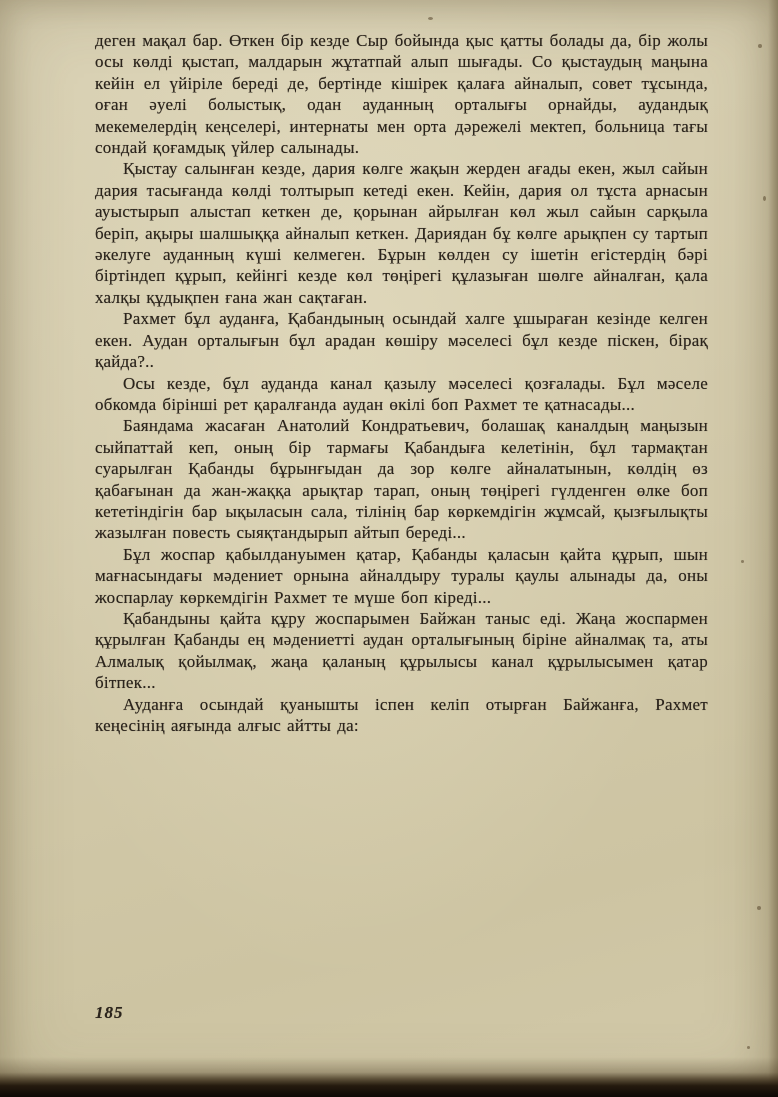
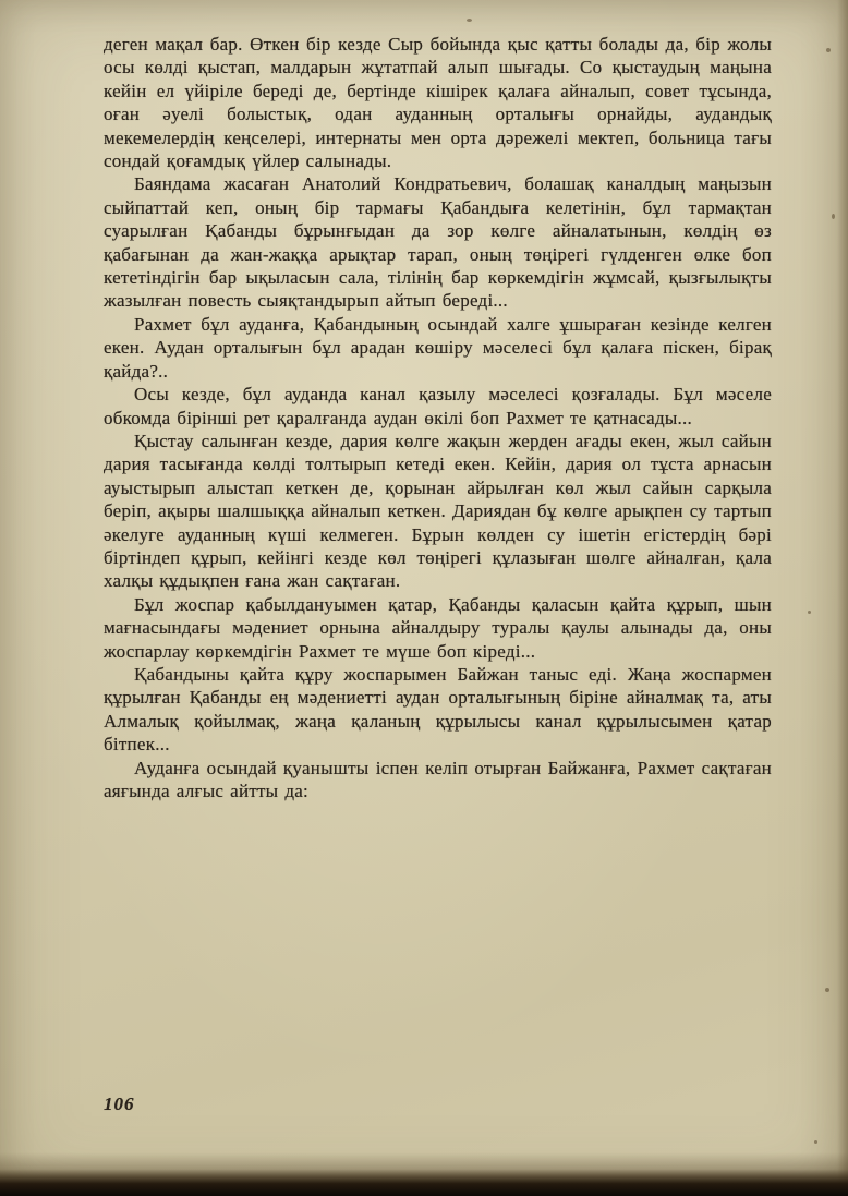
  деген мақал бар. Өткен бір кезде Сыр бойында қыс қатты болады да, бір жолы осы көлді қыстап, малдарын жұтатпай алып шығады. Со қыстаудың маңына кейін ел үйіріле береді де, бертінде кішірек қалаға айналып, совет тұсында, оған әуелі болыстық, одан ауданның орталығы орнайды, аудандық мекемелердің кеңселері, интернаты мен орта дәрежелі мектеп, больница тағы сондай қоғамдық үйлер салынады.
- Қыстау салынған кезде, дария көлге жақын жерден ағады екен, жыл сайын дария тасығанда көлді толтырып кетеді екен. Кейін, дария ол тұста арнасын ауыстырып алыстап кеткен де, қорынан айрылған көл жыл сайын сарқыла беріп, ақыры шалшыққа айналып кеткен. Дариядан бұ көлге арықпен су тартып әкелуге ауданның күші келмеген. Бұрын көлден су ішетін егістердің бәрі біртіндеп құрып, кейінгі кезде көл төңірегі құлазыған шөлге айналған, қала халқы құдықпен ғана жан сақтаған.
+ Баяндама жасаған Анатолий Кондратьевич, болашақ каналдың маңызын сыйпаттай кеп, оның бір тармағы Қабандыға келетінін, бұл тармақтан суарылған Қабанды бұрынғыдан да зор көлге айналатынын, көлдің өз қабағынан да жан-жаққа арықтар тарап, оның төңірегі гүлденген өлке боп кететіндігін бар ықыласын сала, тілінің бар көркемдігін жұмсай, қызғылықты жазылған повесть сыяқтандырып айтып береді...
- Рахмет бұл ауданға, Қабандының осындай халге ұшыраған кезінде келген екен. Аудан орталығын бұл арадан көшіру мәселесі бұл кезде піскен, бірақ қайда?..
+ Рахмет бұл ауданға, Қабандының осындай халге ұшыраған кезінде келген екен. Аудан орталығын бұл арадан көшіру мәселесі бұл қалаға піскен, бірақ қайда?..
  Осы кезде, бұл ауданда канал қазылу мәселесі қозғалады. Бұл мәселе обкомда бірінші рет қаралғанда аудан өкілі боп Рахмет те қатнасады...
- Баяндама жасаған Анатолий Кондратьевич, болашақ каналдың маңызын сыйпаттай кеп, оның бір тармағы Қабандыға келетінін, бұл тармақтан суарылған Қабанды бұрынғыдан да зор көлге айналатынын, көлдің өз қабағынан да жан-жаққа арықтар тарап, оның төңірегі гүлденген өлке боп кететіндігін бар ықыласын сала, тілінің бар көркемдігін жұмсай, қызғылықты жазылған повесть сыяқтандырып айтып береді...
+ Қыстау салынған кезде, дария көлге жақын жерден ағады екен, жыл сайын дария тасығанда көлді толтырып кетеді екен. Кейін, дария ол тұста арнасын ауыстырып алыстап кеткен де, қорынан айрылған көл жыл сайын сарқыла беріп, ақыры шалшыққа айналып кеткен. Дариядан бұ көлге арықпен су тартып әкелуге ауданның күші келмеген. Бұрын көлден су ішетін егістердің бәрі біртіндеп құрып, кейінгі кезде көл төңірегі құлазыған шөлге айналған, қала халқы құдықпен ғана жан сақтаған.
  Бұл жоспар қабылдануымен қатар, Қабанды қаласын қайта құрып, шын мағнасындағы мәдениет орнына айналдыру туралы қаулы алынады да, оны жоспарлау көркемдігін Рахмет те мүше боп кіреді...
  Қабандыны қайта құру жоспарымен Байжан таныс еді. Жаңа жоспармен құрылған Қабанды ең мәдениетті аудан орталығының біріне айналмақ та, аты Алмалық қойылмақ, жаңа қаланың құрылысы канал құрылысымен қатар бітпек...
- Ауданға осындай қуанышты іспен келіп отырған Байжанға, Рахмет кеңесінің аяғында алғыс айтты да:
+ Ауданға осындай қуанышты іспен келіп отырған Байжанға, Рахмет сақтаған аяғында алғыс айтты да:
- 185
+ 106
